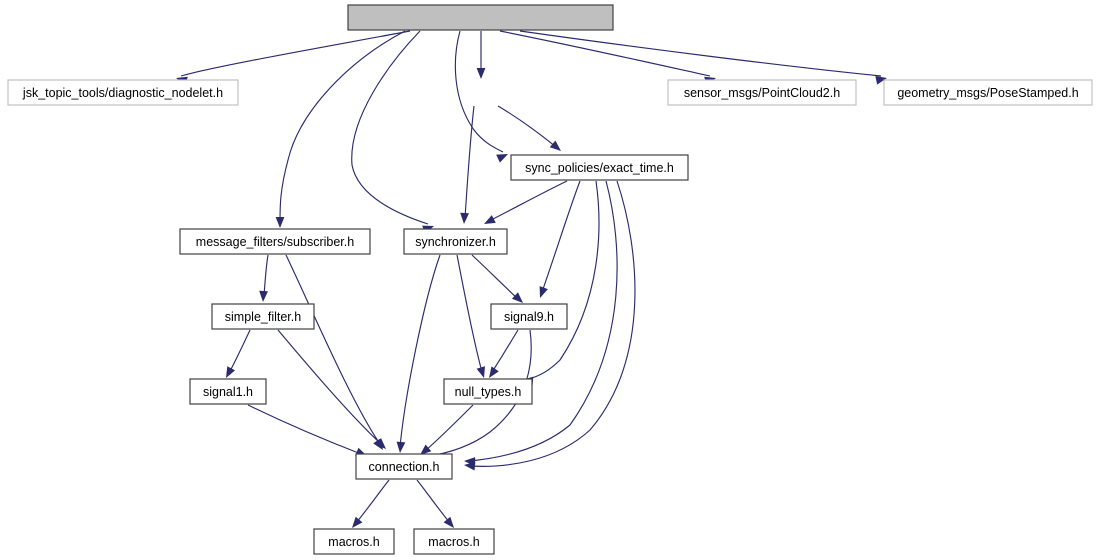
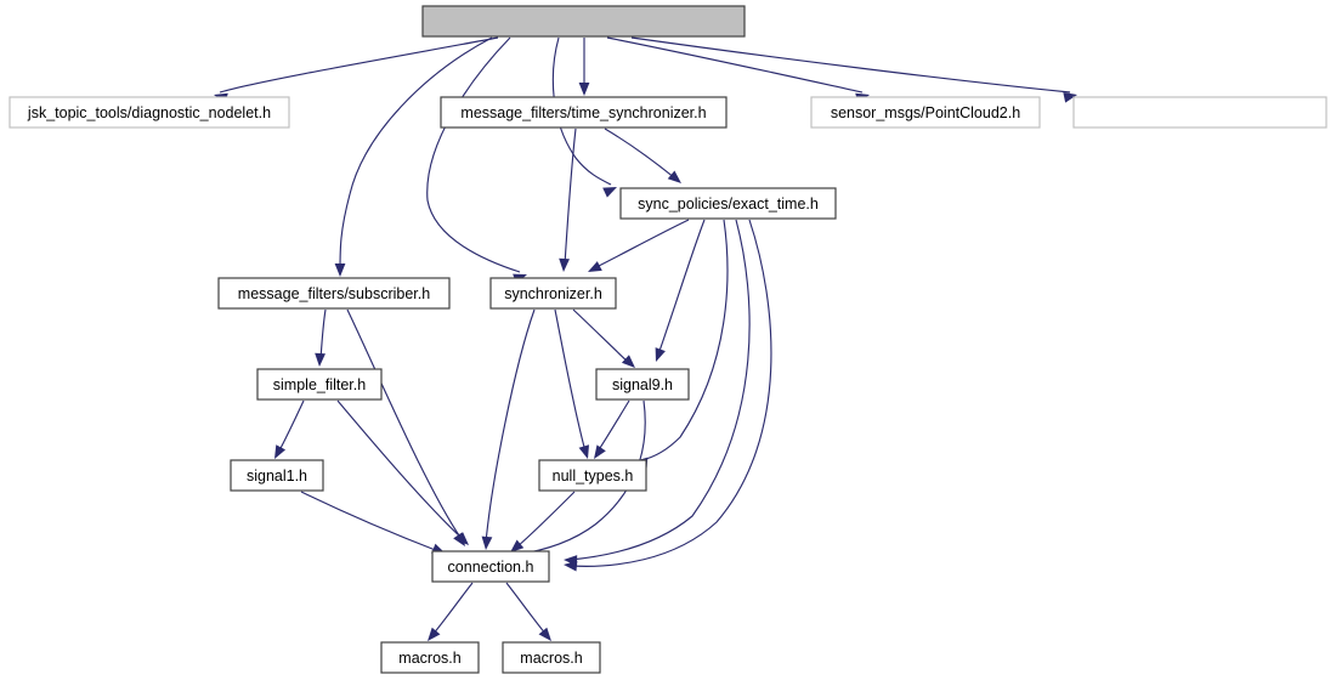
  jsk_topic_tools/diagnostic_nodelet.h
+ message_filters/time_synchronizer.h
  sensor_msgs/PointCloud2.h
- geometry_msgs/PoseStamped.h
  sync_policies/exact_time.h
  message_filters/subscriber.h
  synchronizer.h
  simple_filter.h
  signal9.h
  signal1.h
  null_types.h
  connection.h
  macros.h
  macros.h
